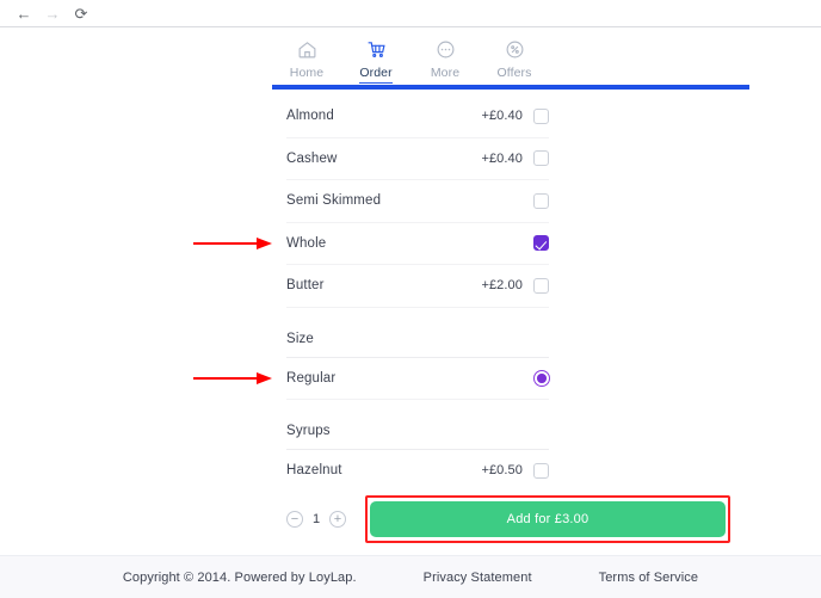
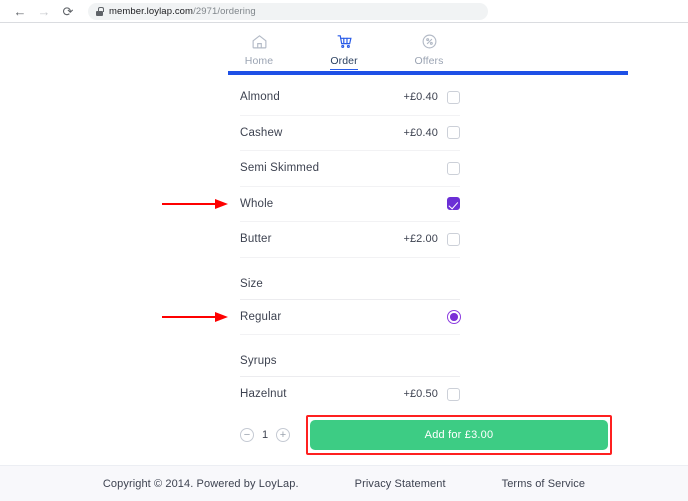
  ←
  →
  ⟳
+ member.loylap.com/2971/ordering
  Home
  Order
- More
  Offers
  Almond
  +£0.40
  Cashew
  +£0.40
  Semi Skimmed
  Whole
  Butter
  +£2.00
  Size
  Regular
  Syrups
  Hazelnut
  +£0.50
  −
  1
  +
  Add for £3.00
  Copyright © 2014. Powered by LoyLap.
  Privacy Statement
  Terms of Service
